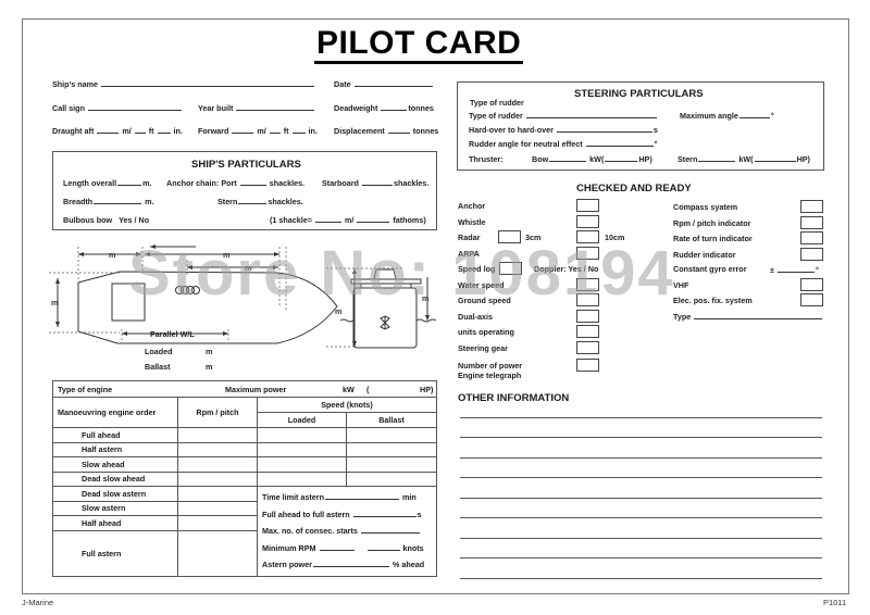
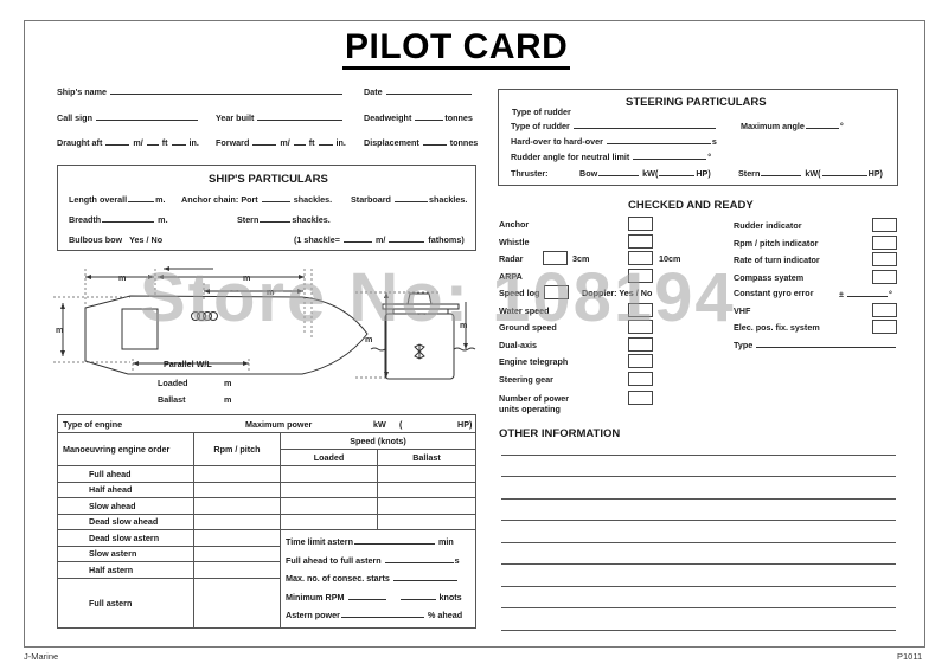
  PILOT CARD
  Ship's name
  Date
  Call sign
  Year built
  Deadweight tonnes
  Draught aft m/ ft in.
  Forward m/ ft in.
  Displacement tonnes
  SHIP'S PARTICULARS
  Length overall m.
  Anchor chain: Port shackles.
  Starboard shackles.
  Breadth m.
  Stern shackles.
  Bulbous bow Yes / No
  (1 shackle= m/ fathoms)
  m
  m
  m
  m
  m
  m
  Parallel W/L
  Loaded
  m
  Ballast
  m
  STEERING PARTICULARS
  Type of rudder
  Type of rudder
  Maximum angle °
  Hard-over to hard-over s
- Rudder angle for neutral effect °
+ Rudder angle for neutral limit °
  Thruster:
  Bow kW( HP)
  Stern kW( HP)
  CHECKED AND READY
  Anchor
  Whistle
  Radar
  3cm
  10cm
  ARPA
  Speed log
  Doppler: Yes / No
  Water speed
  Ground speed
  Dual-axis
- units operating
+ Engine telegraph
  Steering gear
  Number of power
- Engine telegraph
+ units operating
- Compass syatem
+ Rudder indicator
  Rpm / pitch indicator
  Rate of turn indicator
- Rudder indicator
+ Compass syatem
  Constant gyro error
  ± °
  VHF
  Elec. pos. fix. system
  Type
  OTHER INFORMATION
  Type of engine Maximum power kW ( HP)
  Manoeuvring engine order	Rpm / pitch	Speed (knots)
  Loaded	Ballast
  Full ahead
- Half astern
+ Half ahead
  Slow ahead
  Dead slow ahead
  Dead slow astern		Time limit astern min Full ahead to full astern s Max. no. of consec. starts Minimum RPM knots Astern power % ahead
  Slow astern
- Half ahead
+ Half astern
  Full astern
  Store No: 108194
  J-Marine
  P1011
